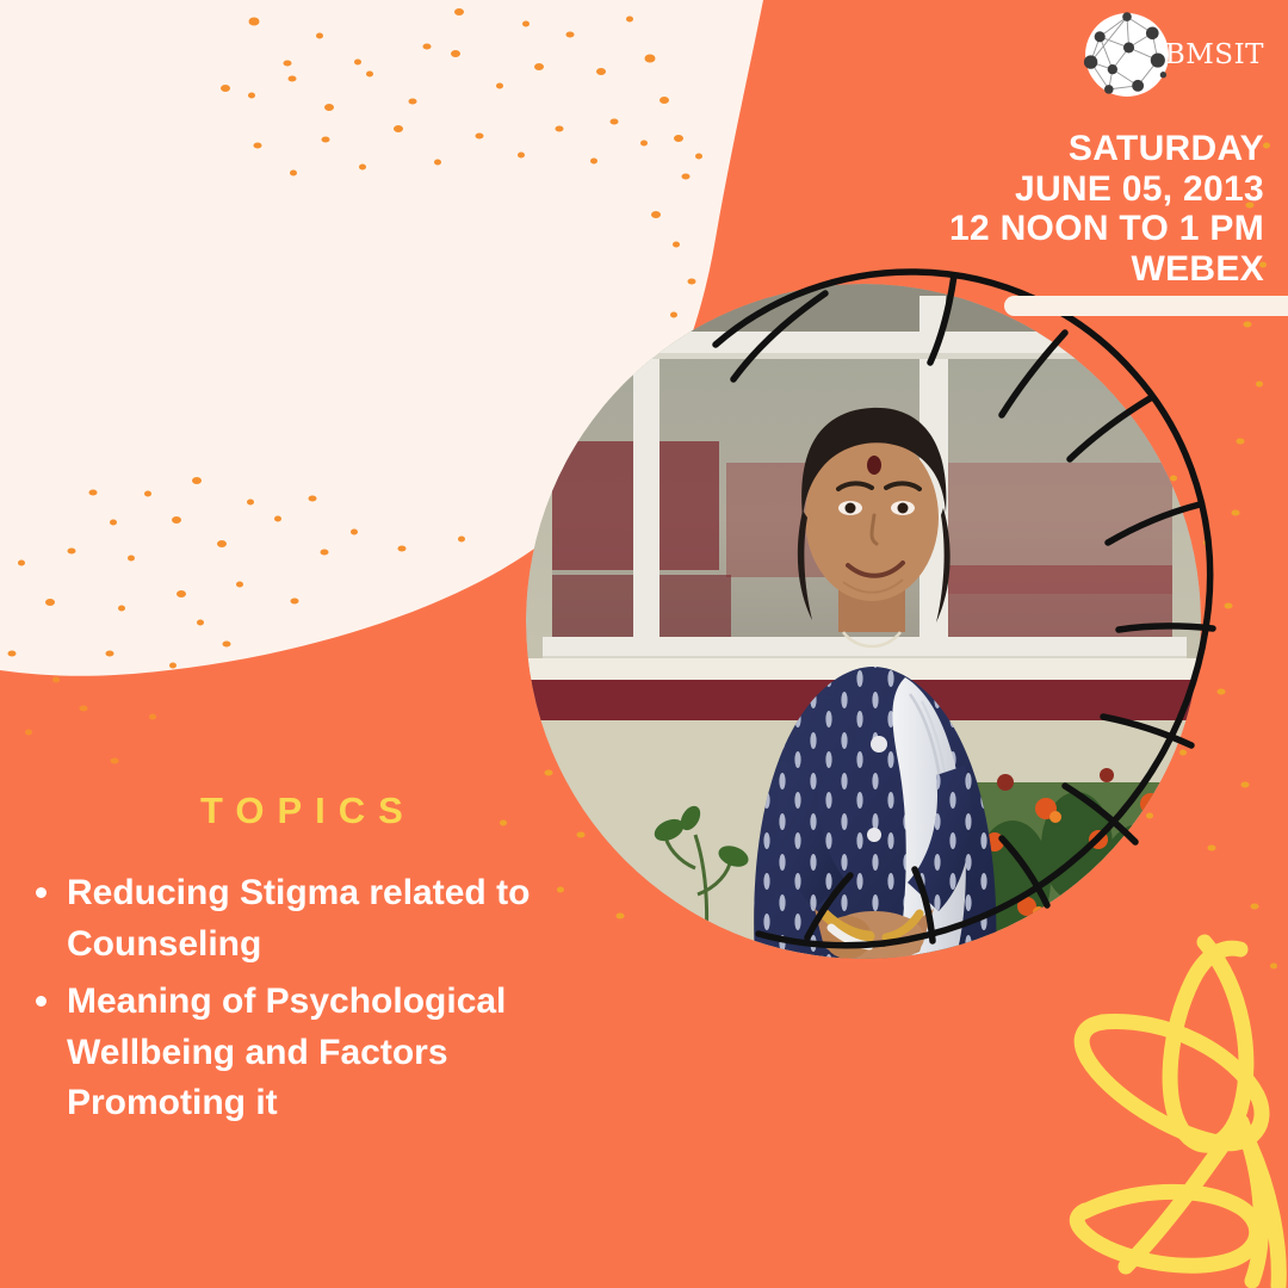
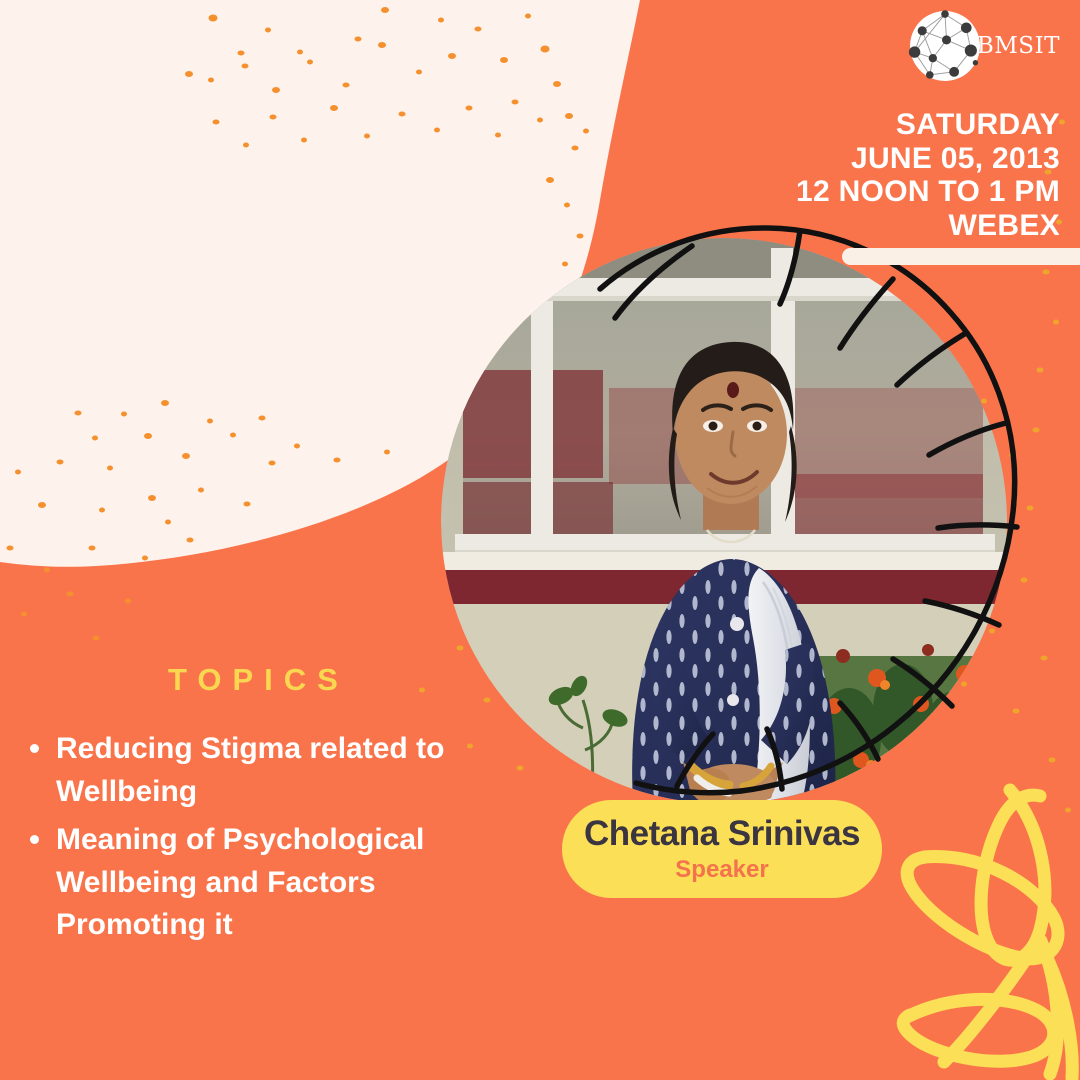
  BMSIT
  SATURDAY
  JUNE 05, 2013
  12 NOON TO 1 PM
  WEBEX
  TOPICS
- Reducing Stigma related to Counseling
+ Reducing Stigma related to Wellbeing
  Meaning of Psychological Wellbeing and Factors Promoting it
+ Chetana Srinivas
+ Speaker
